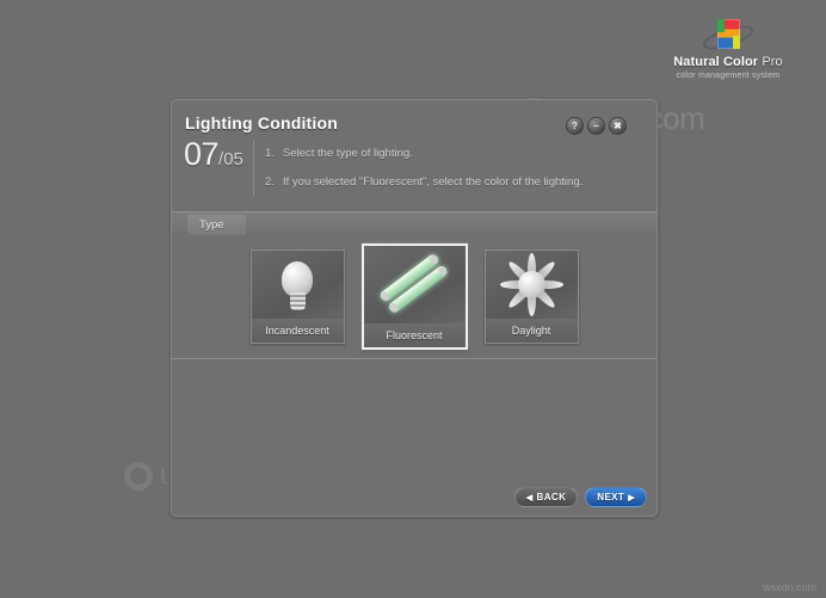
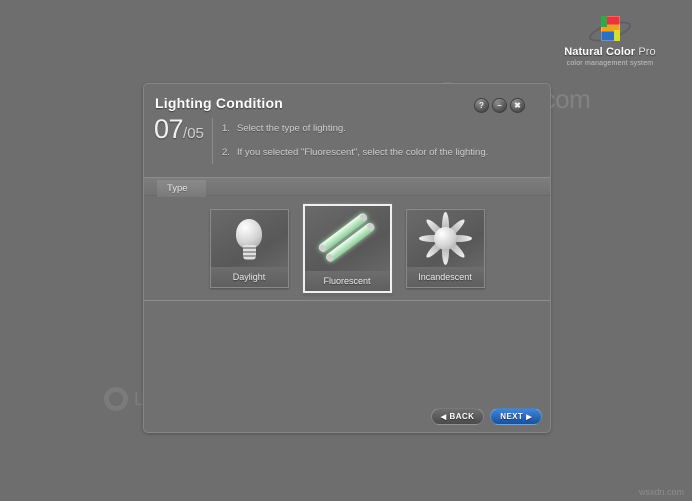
  Natural Color Pro
  ?
  –
  ✖
  Lighting Condition
  07/05
  1.
  Select the type of lighting.
  2.
  If you selected "Fluorescent", select the color of the lighting.
  Type
- Incandescent
+ Daylight
  Fluorescent
- Daylight
+ Incandescent
  BACK
  NEXT
  wsxdn.com
